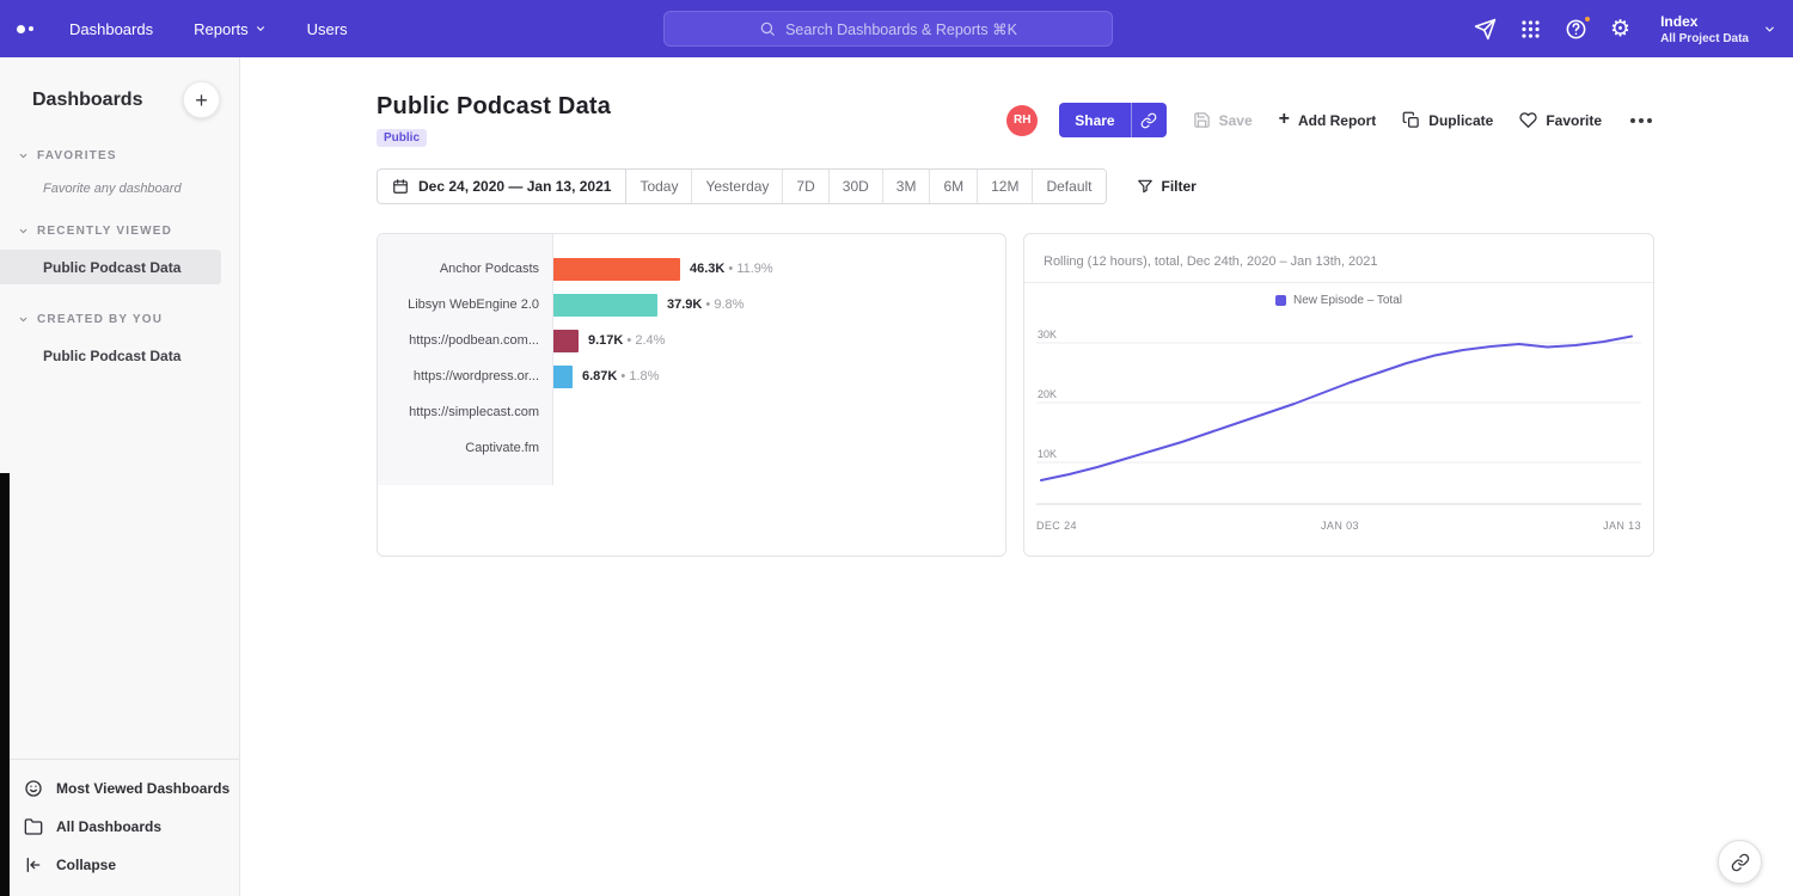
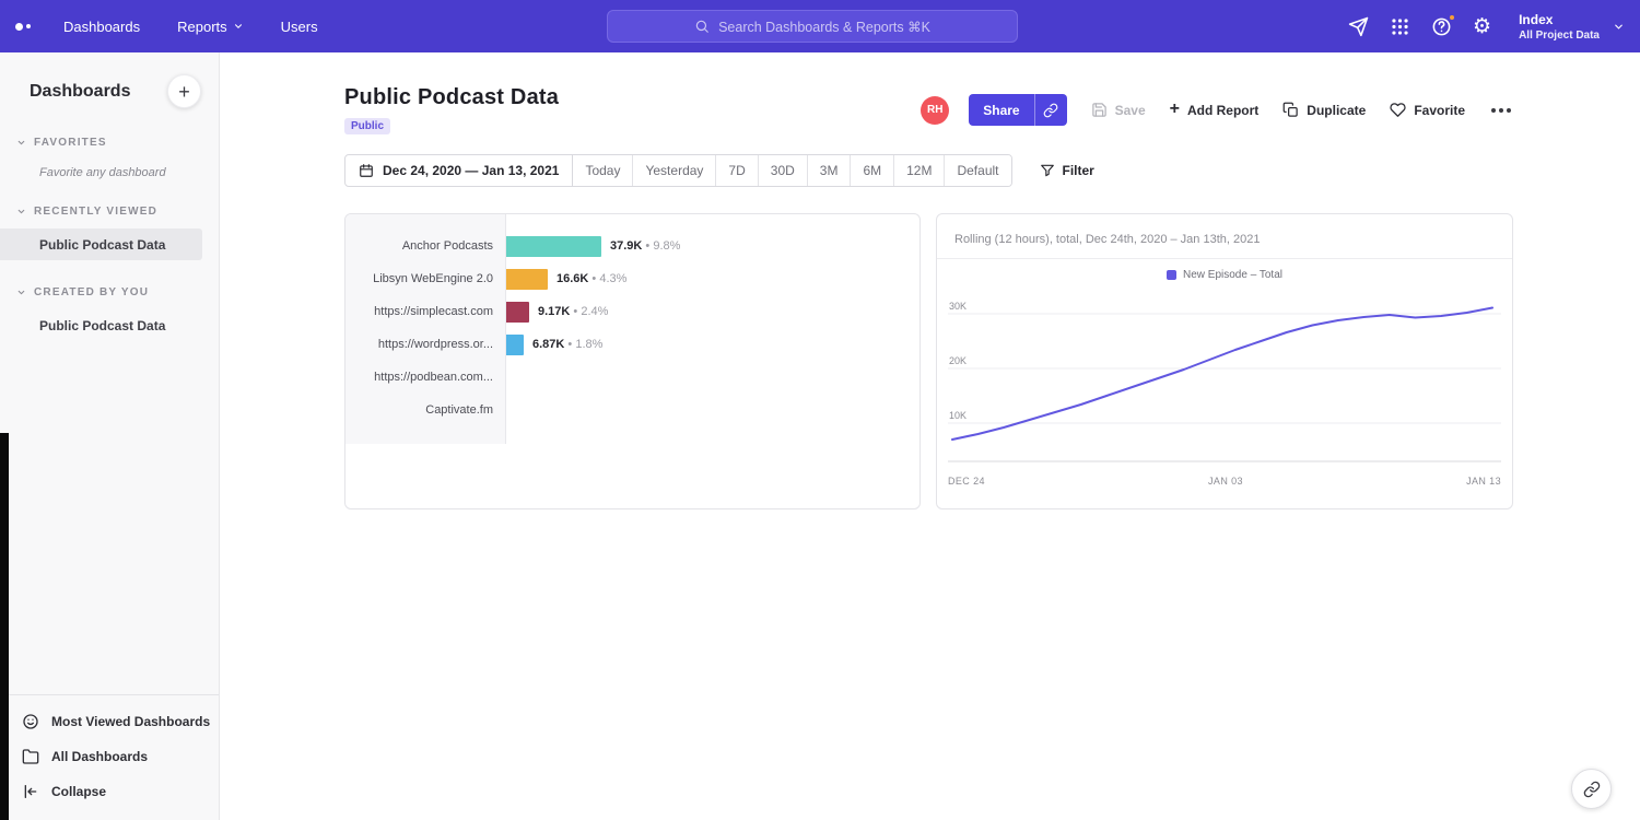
  Dashboards
  Reports
  Users
  Search Dashboards & Reports ⌘K
  ⚙
  Index
  All Project Data
  Dashboards
  +
  FAVORITES
  Favorite any dashboard
  RECENTLY VIEWED
  Public Podcast Data
  CREATED BY YOU
  Public Podcast Data
  Most Viewed Dashboards
  All Dashboards
  Collapse
  Public Podcast Data
  Public
  RH
  Share
  Save
  +
  Add Report
  Duplicate
  Favorite
  Dec 24, 2020 — Jan 13, 2021
  Today
  Yesterday
  7D
  30D
  3M
  6M
  12M
  Default
  Filter
  Anchor Podcasts
  Libsyn WebEngine 2.0
- https://podbean.com...
+ https://simplecast.com
  https://wordpress.or...
- https://simplecast.com
+ https://podbean.com...
  Captivate.fm
- 46.3K • 11.9%
  37.9K • 9.8%
+ 16.6K • 4.3%
  9.17K • 2.4%
  6.87K • 1.8%
  Rolling (12 hours), total, Dec 24th, 2020 – Jan 13th, 2021
  New Episode – Total
  10K
  20K
  30K
  DEC 24
  JAN 03
  JAN 13
